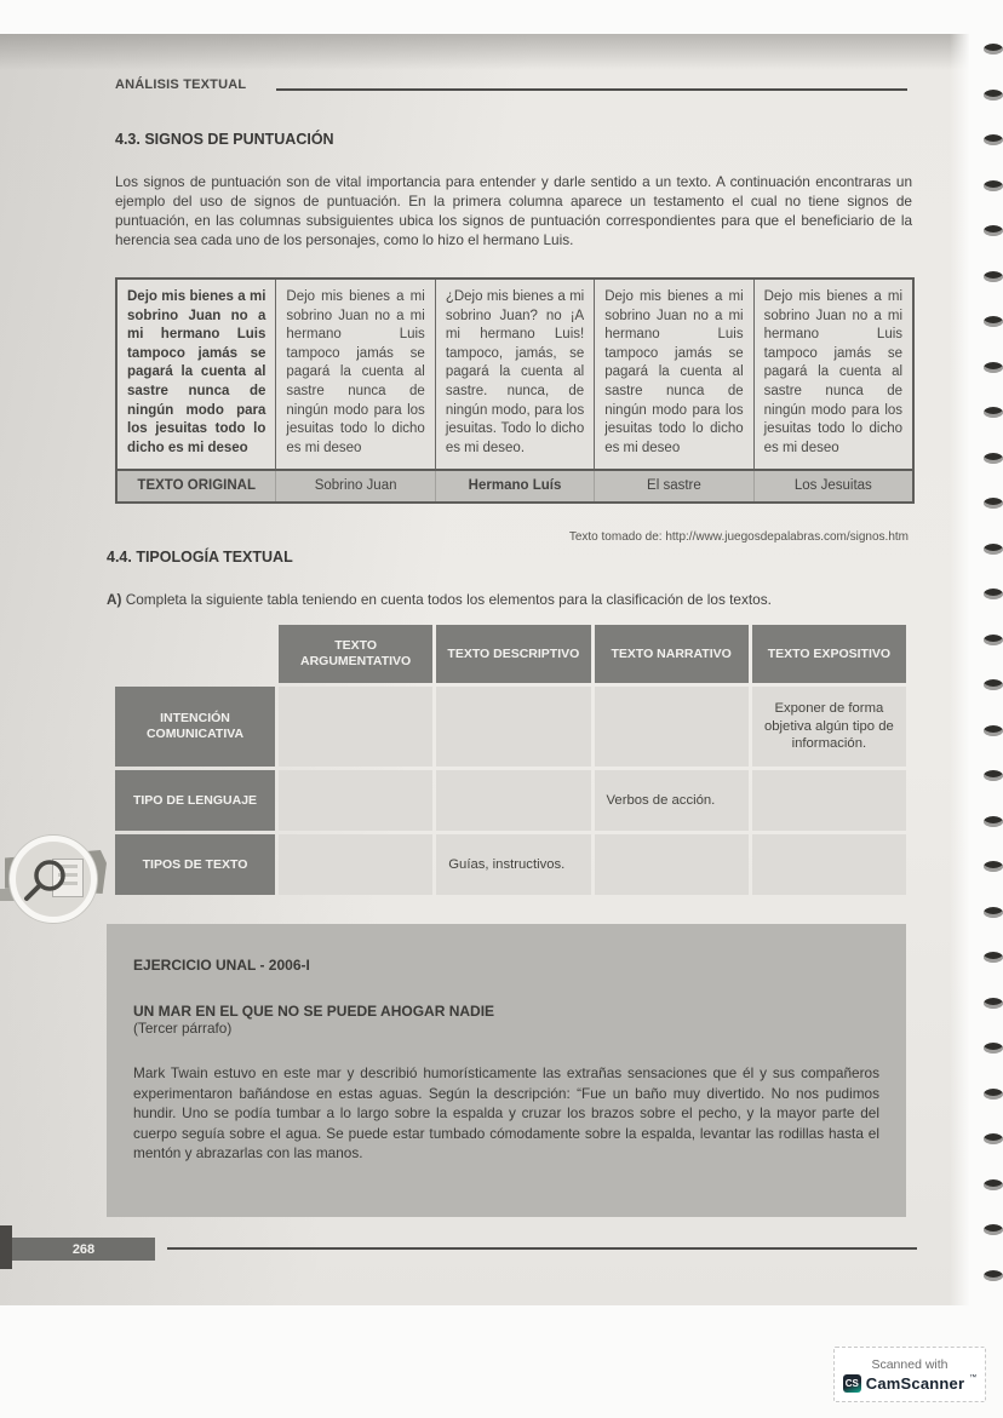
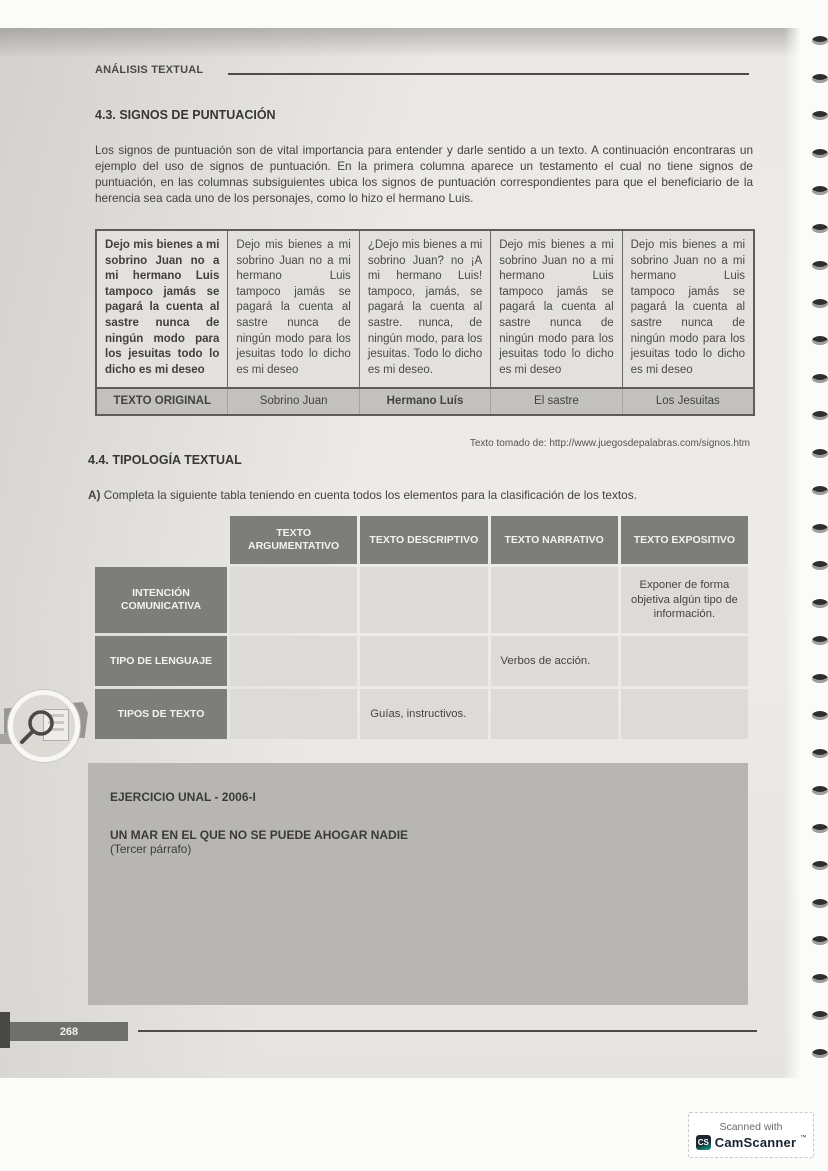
  ANÁLISIS TEXTUAL
  4.3. SIGNOS DE PUNTUACIÓN
  Los signos de puntuación son de vital importancia para entender y darle sentido a un texto. A continuación encontraras un ejemplo del uso de signos de puntuación. En la primera columna aparece un testamento el cual no tiene signos de puntuación, en las columnas subsiguientes ubica los signos de puntuación correspondientes para que el beneficiario de la herencia sea cada uno de los personajes, como lo hizo el hermano Luis.
  Dejo mis bienes a mi sobrino Juan no a mi hermano Luis tampoco jamás se pagará la cuenta al sastre nunca de ningún modo para los jesuitas todo lo dicho es mi deseo
  Dejo mis bienes a mi sobrino Juan no a mi hermano Luis tampoco jamás se pagará la cuenta al sastre nunca de ningún modo para los jesuitas todo lo dicho es mi deseo
  ¿Dejo mis bienes a mi sobrino Juan? no ¡A mi hermano Luis! tampoco, jamás, se pagará la cuenta al sastre. nunca, de ningún modo, para los jesuitas. Todo lo dicho es mi deseo.
  Dejo mis bienes a mi sobrino Juan no a mi hermano Luis tampoco jamás se pagará la cuenta al sastre nunca de ningún modo para los jesuitas todo lo dicho es mi deseo
  Dejo mis bienes a mi sobrino Juan no a mi hermano Luis tampoco jamás se pagará la cuenta al sastre nunca de ningún modo para los jesuitas todo lo dicho es mi deseo
  TEXTO ORIGINAL
  Sobrino Juan
  Hermano Luís
  El sastre
  Los Jesuitas
  Texto tomado de: http://www.juegosdepalabras.com/signos.htm
  4.4. TIPOLOGÍA TEXTUAL
  A) Completa la siguiente tabla teniendo en cuenta todos los elementos para la clasificación de los textos.
  TEXTO ARGUMENTATIVO
  TEXTO DESCRIPTIVO
  TEXTO NARRATIVO
  TEXTO EXPOSITIVO
  INTENCIÓN COMUNICATIVA
  Exponer de forma objetiva algún tipo de información.
  TIPO DE LENGUAJE
  Verbos de acción.
  TIPOS DE TEXTO
  Guías, instructivos.
  EJERCICIO UNAL - 2006-I
  UN MAR EN EL QUE NO SE PUEDE AHOGAR NADIE
  (Tercer párrafo)
- Mark Twain estuvo en este mar y describió humorísticamente las extrañas sensaciones que él y sus compañeros experimentaron bañándose en estas aguas. Según la descripción: “Fue un baño muy divertido. No nos pudimos hundir. Uno se podía tumbar a lo largo sobre la espalda y cruzar los brazos sobre el pecho, y la mayor parte del cuerpo seguía sobre el agua. Se puede estar tumbado cómodamente sobre la espalda, levantar las rodillas hasta el mentón y abrazarlas con las manos.
  268
  Scanned with
  CS
  CamScanner
